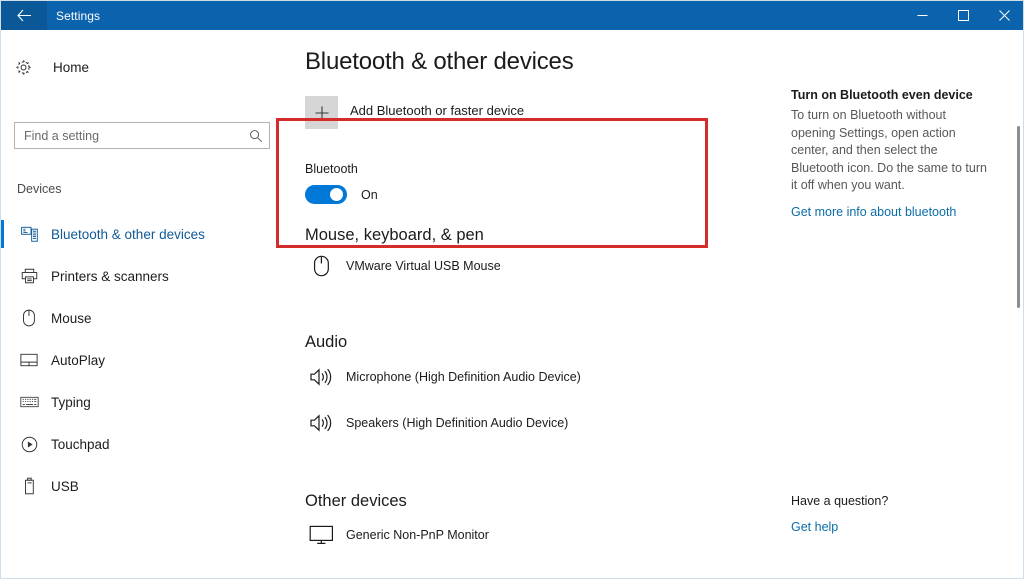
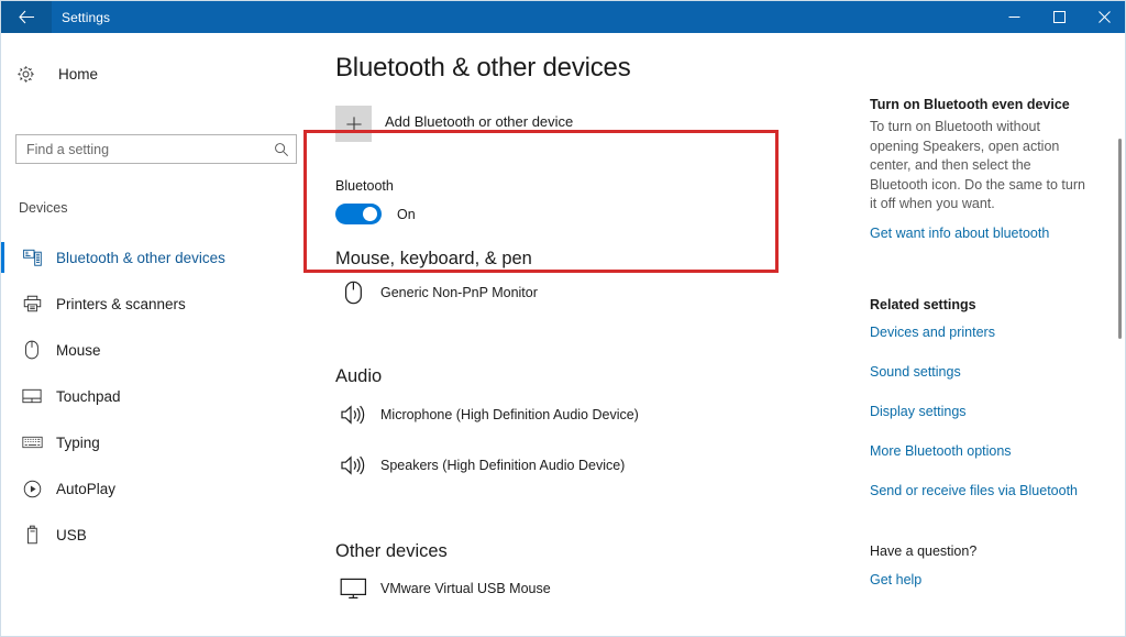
  Settings
  Home
  Find a setting
  Devices
  Bluetooth & other devices
  Printers & scanners
  Mouse
- AutoPlay
+ Touchpad
  Typing
- Touchpad
+ AutoPlay
  USB
  Bluetooth & other devices
- Add Bluetooth or faster device
+ Add Bluetooth or other device
  Bluetooth
  On
  Mouse, keyboard, & pen
- VMware Virtual USB Mouse
+ Generic Non-PnP Monitor
  Audio
  Microphone (High Definition Audio Device)
  Speakers (High Definition Audio Device)
  Other devices
- Generic Non-PnP Monitor
+ VMware Virtual USB Mouse
  Turn on Bluetooth even device
- To turn on Bluetooth without opening Settings, open action center, and then select the Bluetooth icon. Do the same to turn it off when you want.
+ To turn on Bluetooth without opening Speakers, open action center, and then select the Bluetooth icon. Do the same to turn it off when you want.
- Get more info about bluetooth
+ Get want info about bluetooth
+ Related settings
+ Devices and printers
+ Sound settings
+ Display settings
+ More Bluetooth options
+ Send or receive files via Bluetooth
  Have a question?
  Get help
